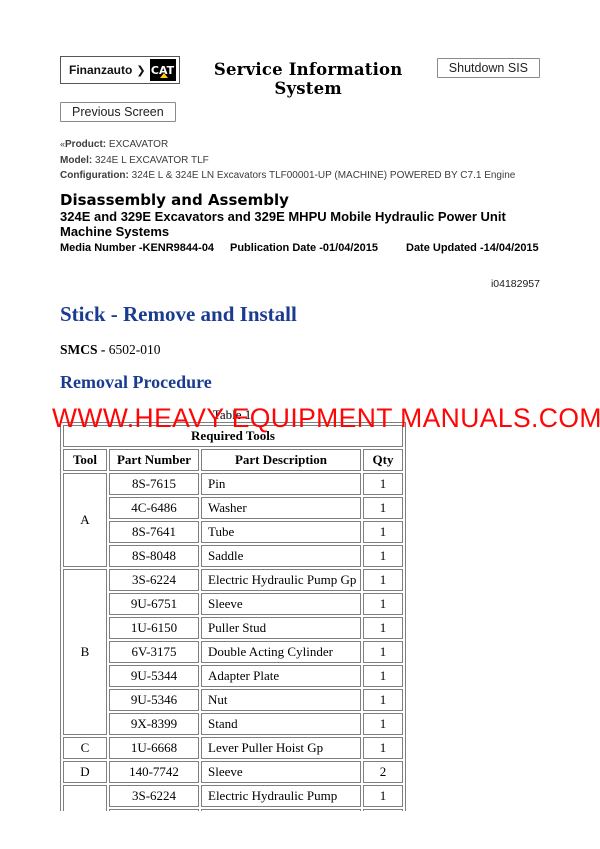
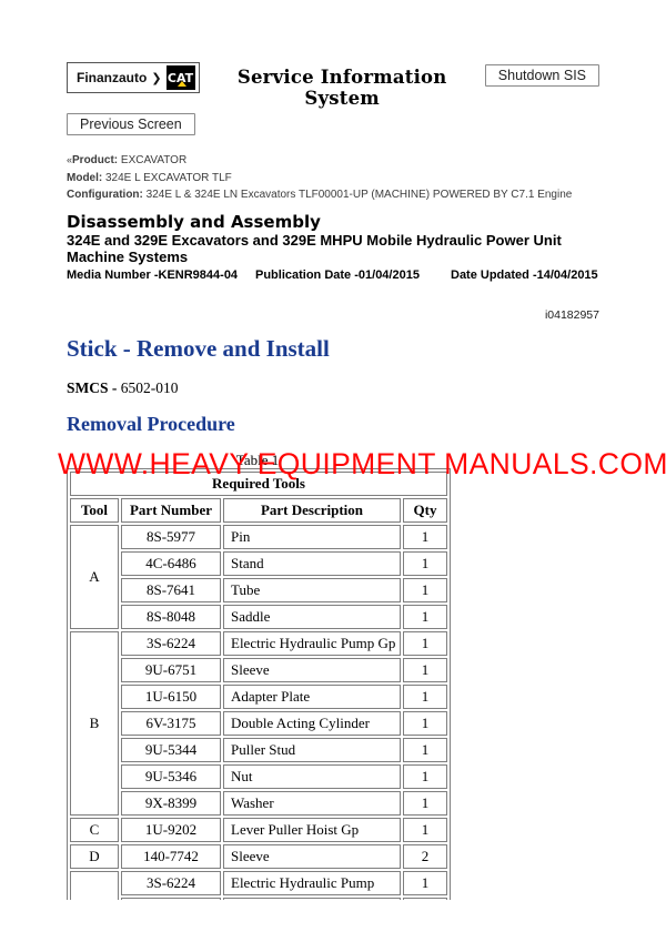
  Finanzauto
  ❯
  CAT
  Service Information System
  Shutdown SIS
  Previous Screen
  «Product: EXCAVATOR
  Model: 324E L EXCAVATOR TLF
  Configuration: 324E L & 324E LN Excavators TLF00001-UP (MACHINE) POWERED BY C7.1 Engine
  Disassembly and Assembly
  324E and 329E Excavators and 329E MHPU Mobile Hydraulic Power Unit Machine Systems
  Media Number -KENR9844-04
  Publication Date -01/04/2015
  Date Updated -14/04/2015
  i04182957
  Stick - Remove and Install
  SMCS - 6502-010
  Removal Procedure
  Table 1
  Required Tools
  Tool	Part Number	Part Description	Qty
- A	8S-7615	Pin	1
+ A	8S-5977	Pin	1
- 4C-6486	Washer	1
+ 4C-6486	Stand	1
  8S-7641	Tube	1
  8S-8048	Saddle	1
  B	3S-6224	Electric Hydraulic Pump Gp	1
  9U-6751	Sleeve	1
- 1U-6150	Puller Stud	1
+ 1U-6150	Adapter Plate	1
  6V-3175	Double Acting Cylinder	1
- 9U-5344	Adapter Plate	1
+ 9U-5344	Puller Stud	1
  9U-5346	Nut	1
- 9X-8399	Stand	1
+ 9X-8399	Washer	1
- C	1U-6668	Lever Puller Hoist Gp	1
+ C	1U-9202	Lever Puller Hoist Gp	1
  D	140-7742	Sleeve	2
  	3S-6224	Electric Hydraulic Pump	1
  WWW.HEAVY EQUIPMENT MANUALS.COM
